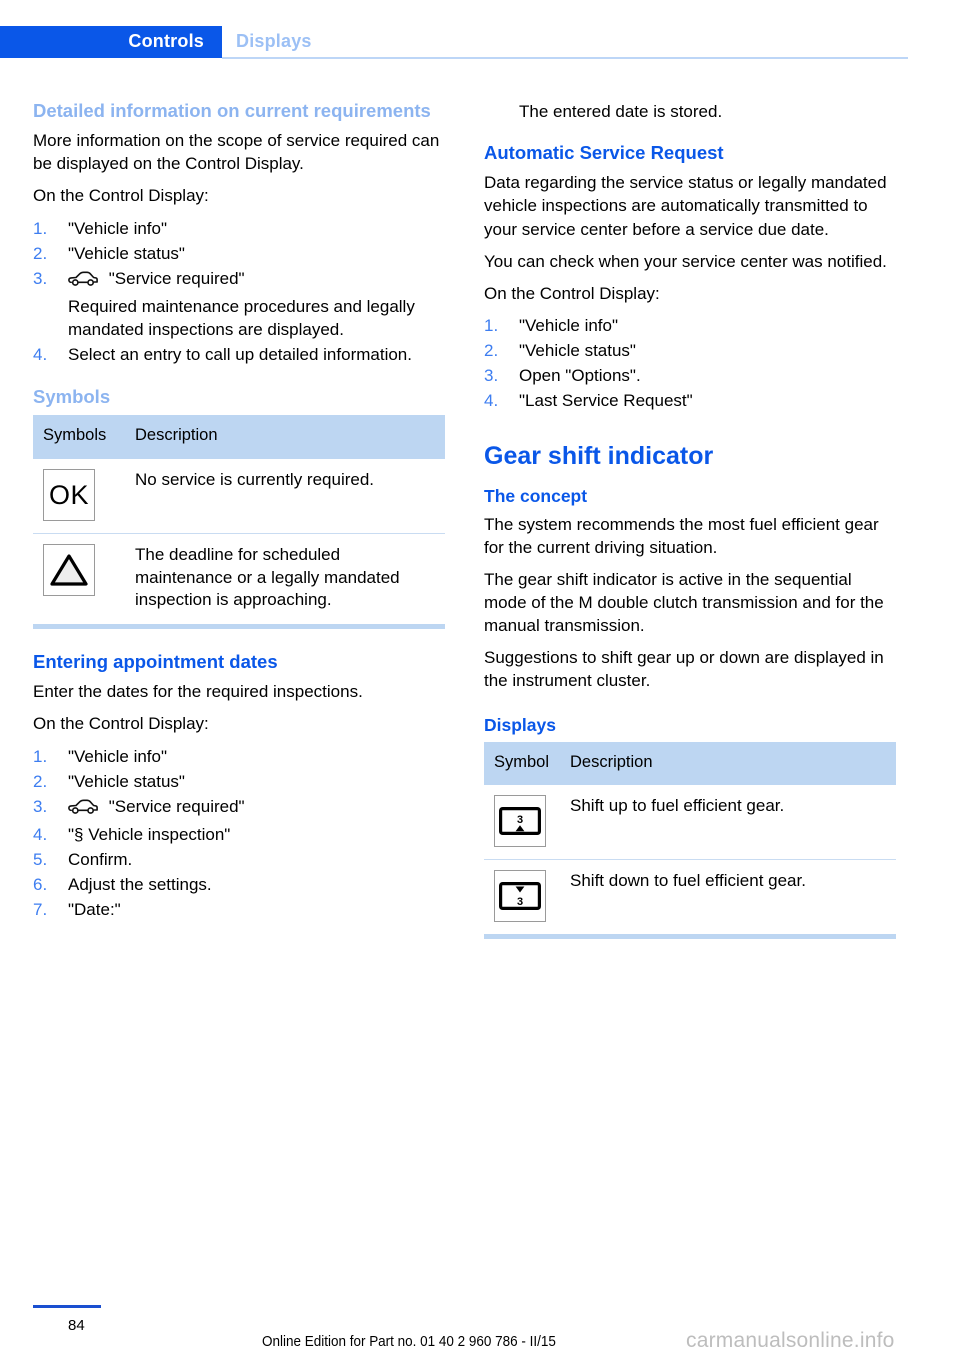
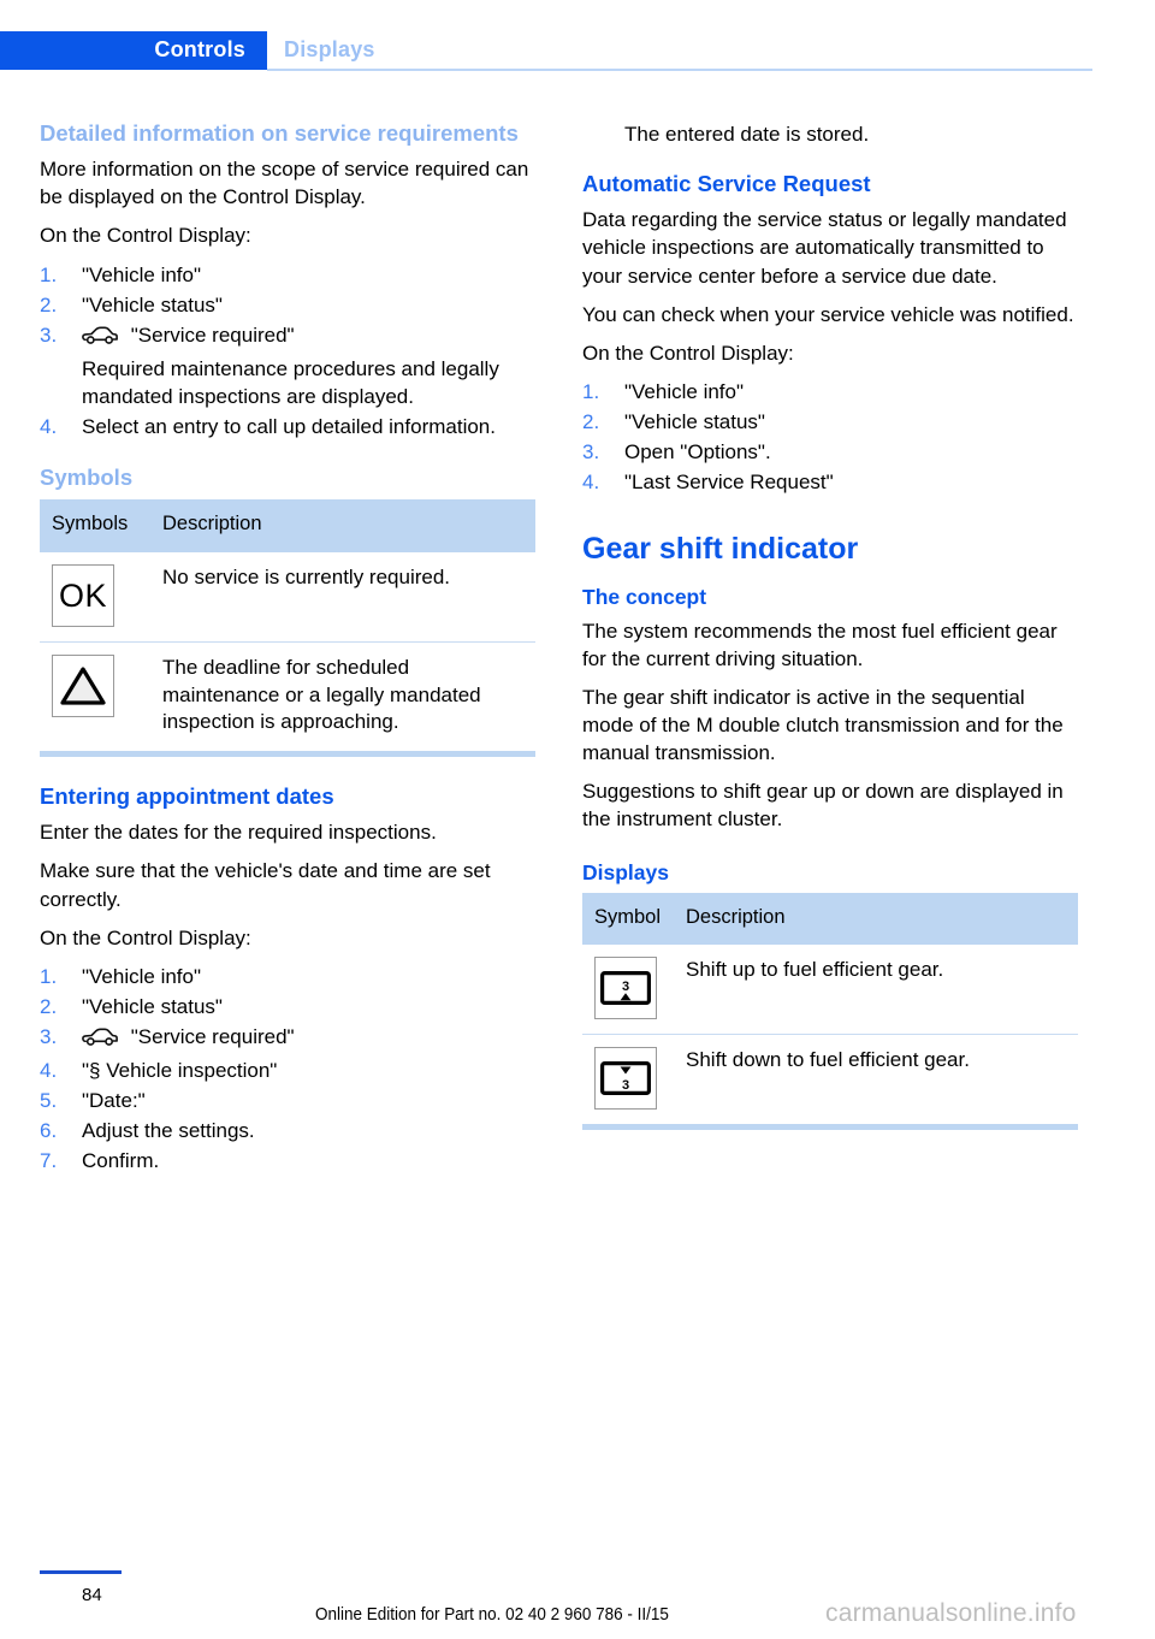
  Controls
  Displays
- Detailed information on current requirements
+ Detailed information on service requirements
  More information on the scope of service required can be displayed on the Control Display.
  On the Control Display:
  1.
  "Vehicle info"
  2.
  "Vehicle status"
  3.
  "Service required"
  Required maintenance procedures and legally mandated inspections are displayed.
  4.
  Select an entry to call up detailed information.
  Symbols
  Symbols	Description
  OK	No service is currently required.
  	The deadline for scheduled maintenance or a legally mandated inspection is approaching.
  Entering appointment dates
  Enter the dates for the required inspections.
+ Make sure that the vehicle's date and time are set correctly.
  On the Control Display:
  1.
  "Vehicle info"
  2.
  "Vehicle status"
  3.
  "Service required"
  4.
  "§ Vehicle inspection"
  5.
- Confirm.
+ "Date:"
  6.
  Adjust the settings.
  7.
- "Date:"
+ Confirm.
  The entered date is stored.
  Automatic Service Request
  Data regarding the service status or legally mandated vehicle inspections are automatically transmitted to your service center before a service due date.
- You can check when your service center was notified.
+ You can check when your service vehicle was notified.
  On the Control Display:
  1.
  "Vehicle info"
  2.
  "Vehicle status"
  3.
  Open "Options".
  4.
  "Last Service Request"
  Gear shift indicator
  The concept
  The system recommends the most fuel efficient gear for the current driving situation.
  The gear shift indicator is active in the sequential mode of the M double clutch transmission and for the manual transmission.
  Suggestions to shift gear up or down are displayed in the instrument cluster.
  Displays
  Symbol	Description
  3	Shift up to fuel efficient gear.
  3	Shift down to fuel efficient gear.
  84
- Online Edition for Part no. 01 40 2 960 786 - II/15
+ Online Edition for Part no. 02 40 2 960 786 - II/15
  carmanualsonline.info
